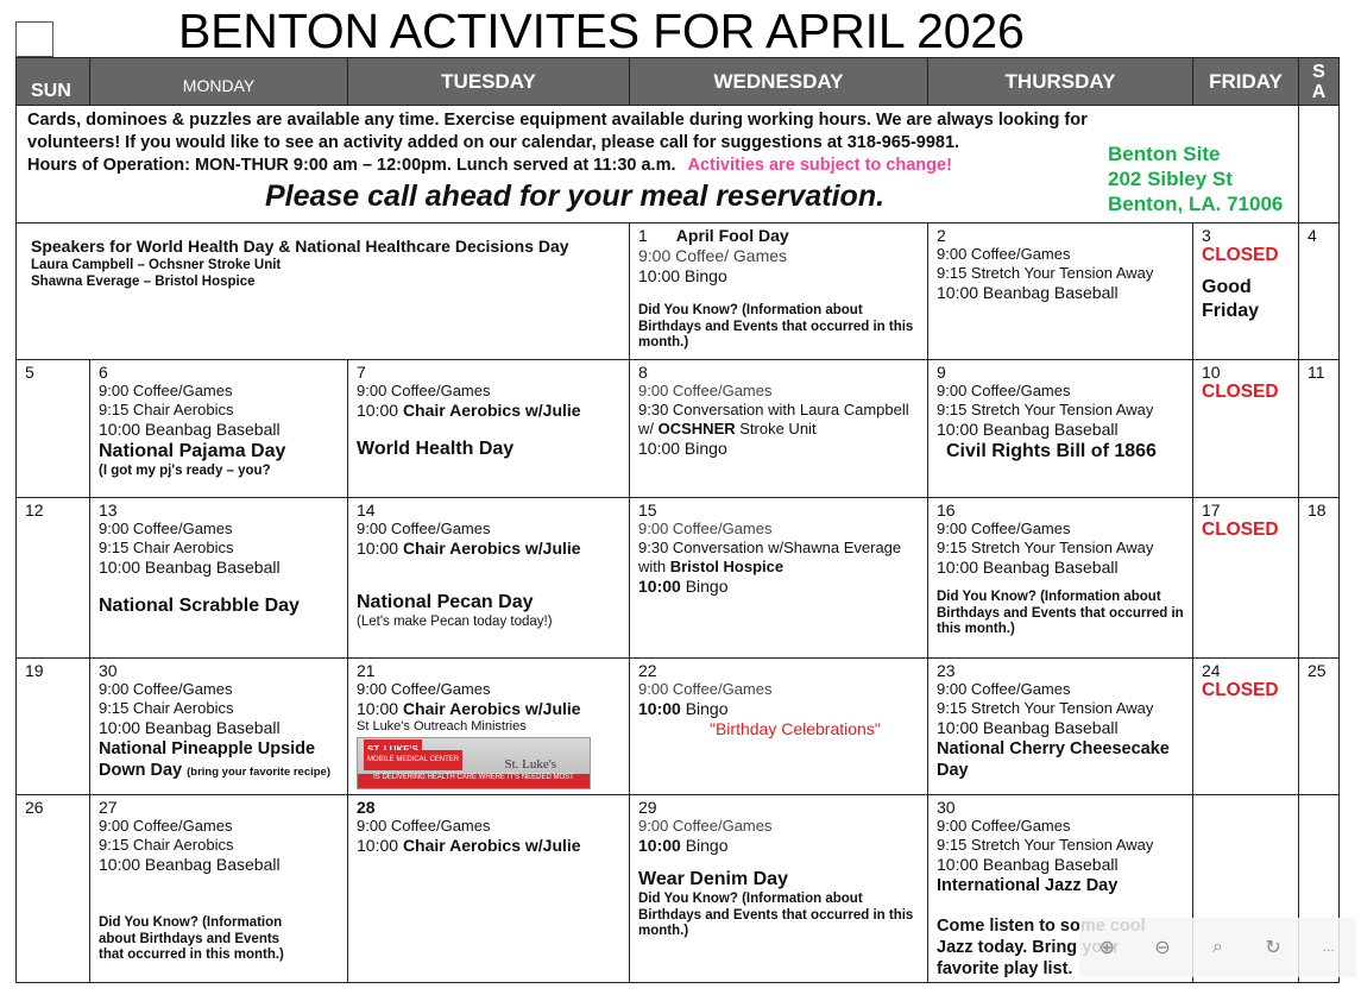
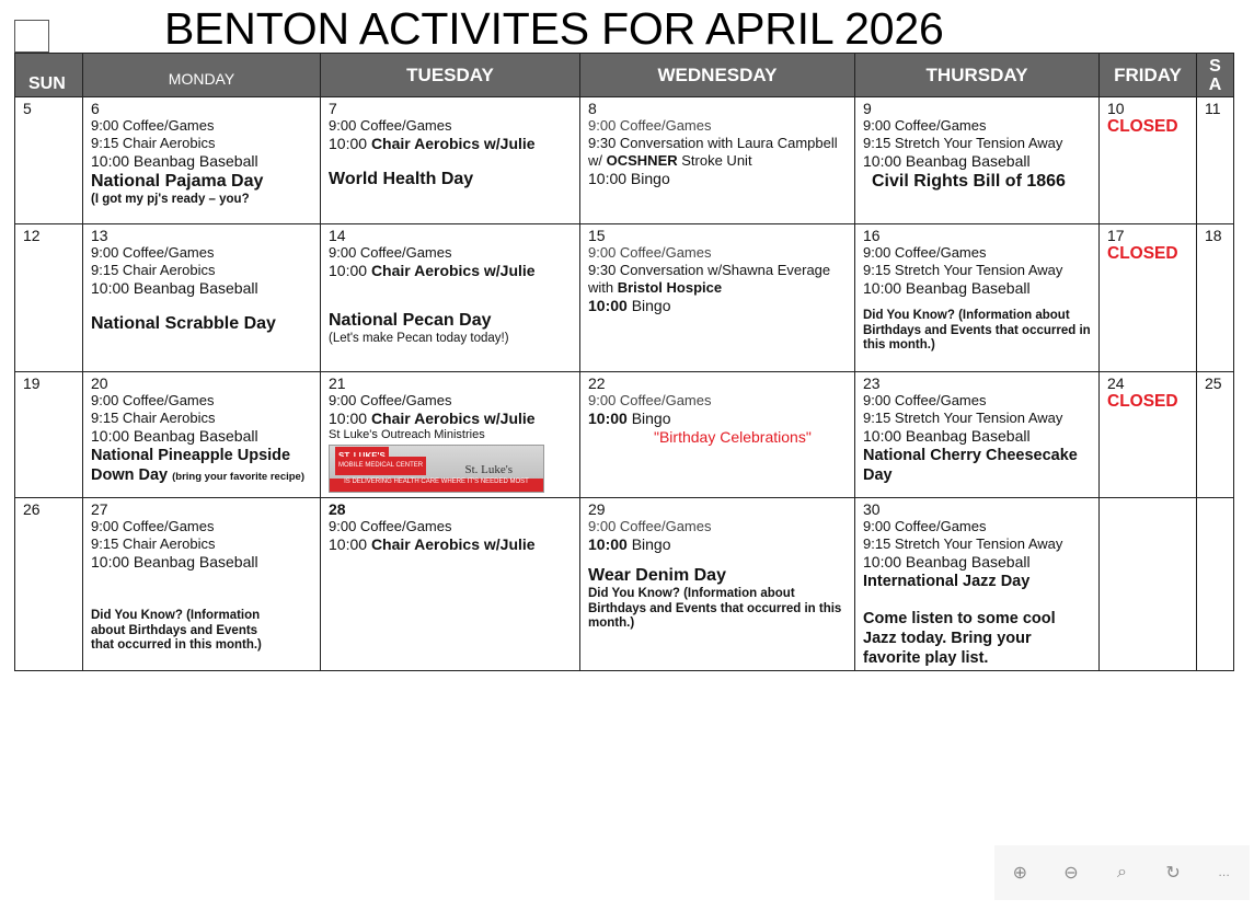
  BENTON ACTIVITES FOR APRIL 2026
  SUN	MONDAY	TUESDAY	WEDNESDAY	THURSDAY	FRIDAY	SA
- Cards, dominoes & puzzles are available any time. Exercise equipment available during working hours. We are always looking for volunteers! If you would like to see an activity added on our calendar, please call for suggestions at 318-965-9981. Hours of Operation: MON-THUR 9:00 am – 12:00pm. Lunch served at 11:30 a.m. Activities are subject to change! Please call ahead for your meal reservation. Benton Site 202 Sibley St Benton, LA. 71006
- Speakers for World Health Day & National Healthcare Decisions Day Laura Campbell – Ochsner Stroke Unit Shawna Everage – Bristol Hospice	1 April Fool Day 9:00 Coffee/ Games 10:00 Bingo Did You Know? (Information about Birthdays and Events that occurred in this month.)	2 9:00 Coffee/Games 9:15 Stretch Your Tension Away 10:00 Beanbag Baseball	3 CLOSED Good Friday	4
  5	6 9:00 Coffee/Games 9:15 Chair Aerobics 10:00 Beanbag Baseball National Pajama Day (I got my pj's ready – you?	7 9:00 Coffee/Games 10:00 Chair Aerobics w/Julie World Health Day	8 9:00 Coffee/Games 9:30 Conversation with Laura Campbell w/ OCSHNER Stroke Unit 10:00 Bingo	9 9:00 Coffee/Games 9:15 Stretch Your Tension Away 10:00 Beanbag Baseball Civil Rights Bill of 1866	10 CLOSED	11
  12	13 9:00 Coffee/Games 9:15 Chair Aerobics 10:00 Beanbag Baseball National Scrabble Day	14 9:00 Coffee/Games 10:00 Chair Aerobics w/Julie National Pecan Day (Let's make Pecan today today!)	15 9:00 Coffee/Games 9:30 Conversation w/Shawna Everage with Bristol Hospice 10:00 Bingo	16 9:00 Coffee/Games 9:15 Stretch Your Tension Away 10:00 Beanbag Baseball Did You Know? (Information about Birthdays and Events that occurred in this month.)	17 CLOSED	18
- 19	30 9:00 Coffee/Games 9:15 Chair Aerobics 10:00 Beanbag Baseball National Pineapple Upside Down Day (bring your favorite recipe)	21 9:00 Coffee/Games 10:00 Chair Aerobics w/Julie St Luke's Outreach Ministries St. Luke's	22 9:00 Coffee/Games 10:00 Bingo "Birthday Celebrations"	23 9:00 Coffee/Games 9:15 Stretch Your Tension Away 10:00 Beanbag Baseball National Cherry Cheesecake Day	24 CLOSED	25
+ 19	20 9:00 Coffee/Games 9:15 Chair Aerobics 10:00 Beanbag Baseball National Pineapple Upside Down Day (bring your favorite recipe)	21 9:00 Coffee/Games 10:00 Chair Aerobics w/Julie St Luke's Outreach Ministries St. Luke's	22 9:00 Coffee/Games 10:00 Bingo "Birthday Celebrations"	23 9:00 Coffee/Games 9:15 Stretch Your Tension Away 10:00 Beanbag Baseball National Cherry Cheesecake Day	24 CLOSED	25
  26	27 9:00 Coffee/Games 9:15 Chair Aerobics 10:00 Beanbag Baseball Did You Know? (Information about Birthdays and Events that occurred in this month.)	28 9:00 Coffee/Games 10:00 Chair Aerobics w/Julie	29 9:00 Coffee/Games 10:00 Bingo Wear Denim Day Did You Know? (Information about Birthdays and Events that occurred in this month.)	30 9:00 Coffee/Games 9:15 Stretch Your Tension Away 10:00 Beanbag Baseball International Jazz Day Come listen to some cool Jazz today. Bring your favorite play list.
  ⊕
  ⊖
  ⌕
  ↻
  …
